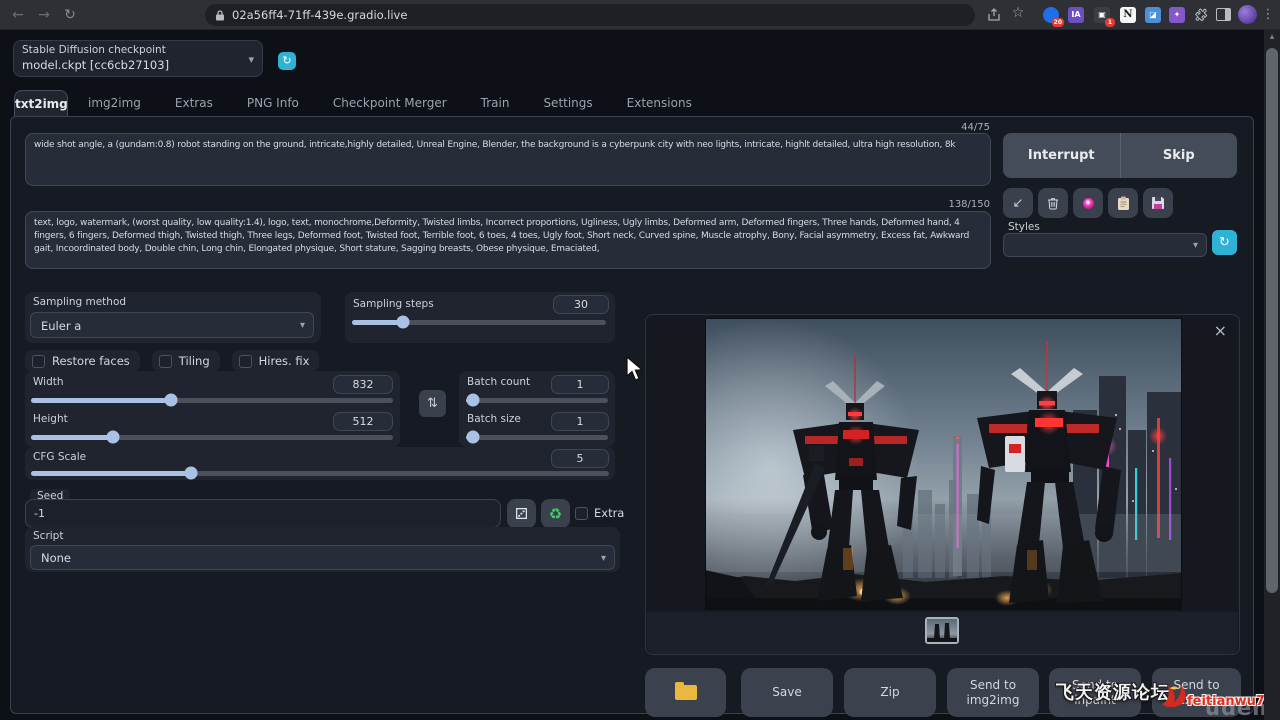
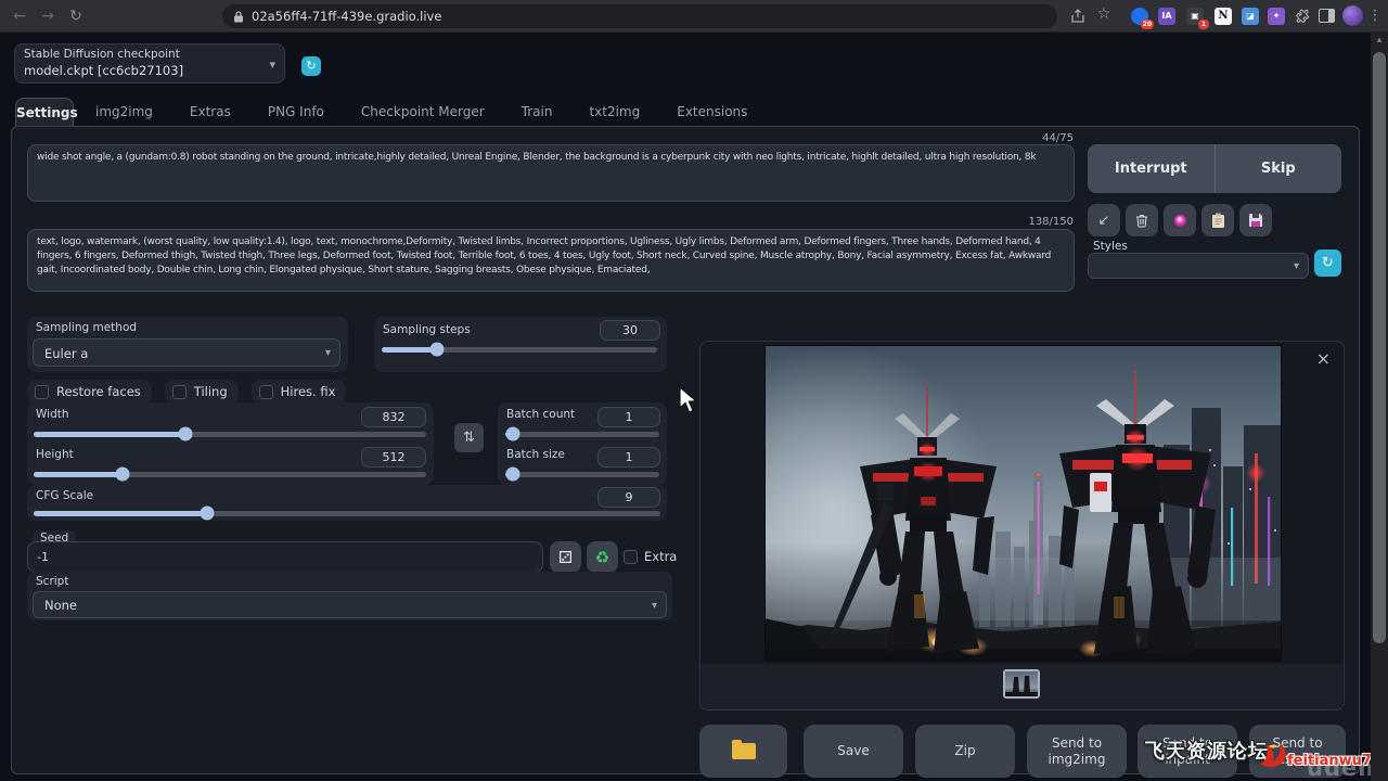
  ←
  →
  ↻
  02a56ff4-71ff-439e.gradio.live
  ☆
  IA
  ▣
  N
  ◪
  ✦
  🧩︎
  ⋮
  Stable Diffusion checkpoint
  model.ckpt [cc6cb27103]
  ▾
  ↻
- txt2img
+ Settings
  img2img
  Extras
  PNG Info
  Checkpoint Merger
  Train
- Settings
+ txt2img
  Extensions
  44/75
  wide shot angle, a (gundam:0.8) robot standing on the ground, intricate,highly detailed, Unreal Engine, Blender, the background is a cyberpunk city with neo lights, intricate, highlt detailed, ultra high resolution, 8k
  138/150
  text, logo, watermark, (worst quality, low quality:1.4), logo, text, monochrome,Deformity, Twisted limbs, Incorrect proportions, Ugliness, Ugly limbs, Deformed arm, Deformed fingers, Three hands, Deformed hand, 4 fingers, 6 fingers, Deformed thigh, Twisted thigh, Three legs, Deformed foot, Twisted foot, Terrible foot, 6 toes, 4 toes, Ugly foot, Short neck, Curved spine, Muscle atrophy, Bony, Facial asymmetry, Excess fat, Awkward gait, Incoordinated body, Double chin, Long chin, Elongated physique, Short stature, Sagging breasts, Obese physique, Emaciated,
  Interrupt
  Skip
  ↙
  Styles
  ▾
  ↻
  Sampling method
  Euler a
  ▾
  Sampling steps
  30
  Restore faces
  Tiling
  Hires. fix
  Width
  832
  Height
  512
  ⇅
  Batch count
  1
  Batch size
  1
  CFG Scale
- 5
+ 9
  Seed
  -1
  ⚂
  ♻
  Extra
  Script
  None
  ▾
  ×
  Save
  Zip
  Send to img2img
  Send to inpaint
  Send to xtras
  飞天资源论坛
  feitianwu7
  ▴
